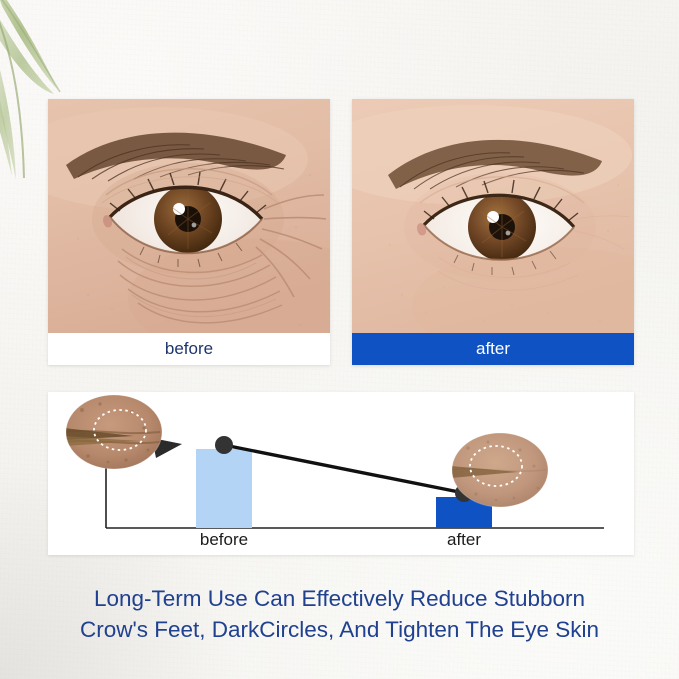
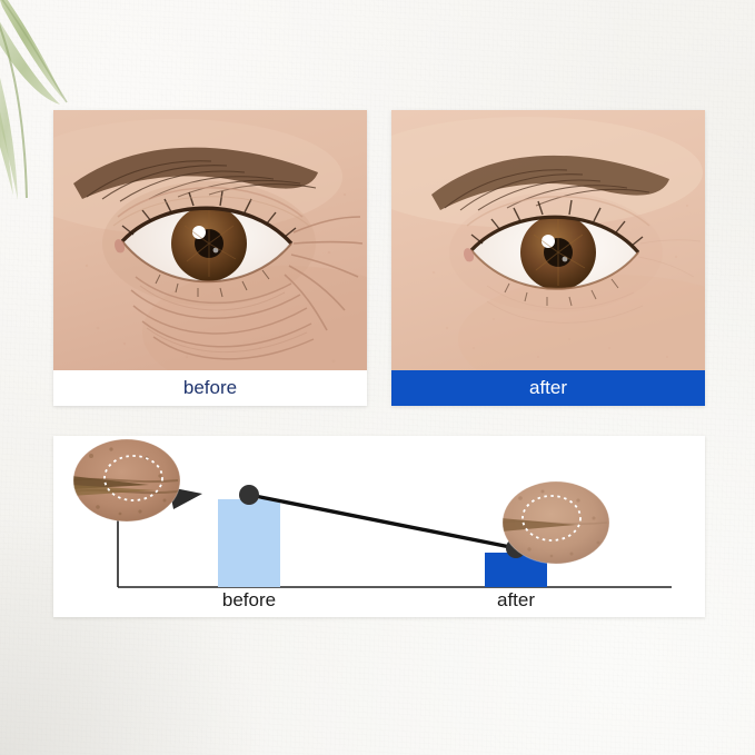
  before
  after
  before
  after
- Long-Term Use Can Effectively Reduce Stubborn
- Crow's Feet, DarkCircles, And Tighten The Eye Skin
